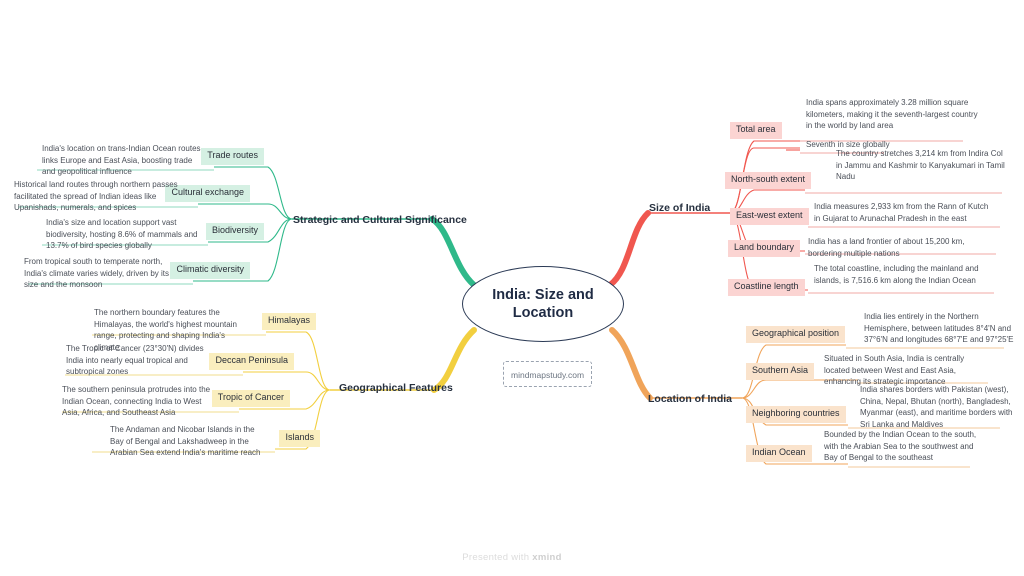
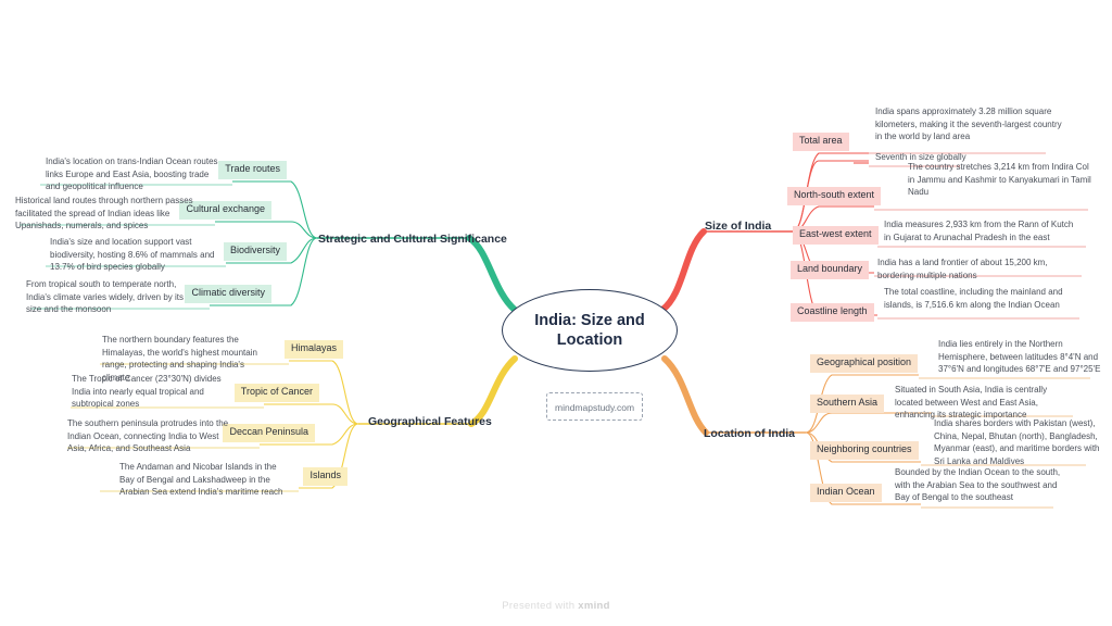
  India: Size and Location
  mindmapstudy.com
  Strategic and Cultural Significance
  Geographical Features
  Size of India
  Location of India
  Total area
  India spans approximately 3.28 million square kilometers, making it the seventh-largest country in the world by land area
  Seventh in size globally
  North-south extent
  The country stretches 3,214 km from Indira Col in Jammu and Kashmir to Kanyakumari in Tamil Nadu
  East-west extent
  India measures 2,933 km from the Rann of Kutch in Gujarat to Arunachal Pradesh in the east
  Land boundary
  India has a land frontier of about 15,200 km, bordering multiple nations
  Coastline length
  The total coastline, including the mainland and islands, is 7,516.6 km along the Indian Ocean
  Geographical position
  India lies entirely in the Northern Hemisphere, between latitudes 8°4'N and 37°6'N and longitudes 68°7'E and 97°25'E
  Southern Asia
  Situated in South Asia, India is centrally located between West and East Asia, enhancing its strategic importance
  Neighboring countries
  India shares borders with Pakistan (west), China, Nepal, Bhutan (north), Bangladesh, Myanmar (east), and maritime borders with Sri Lanka and Maldives
  Indian Ocean
  Bounded by the Indian Ocean to the south, with the Arabian Sea to the southwest and Bay of Bengal to the southeast
  India's location on trans-Indian Ocean routes links Europe and East Asia, boosting trade and geopolitical influence
  Trade routes
  Historical land routes through northern passes facilitated the spread of Indian ideas like Upanishads, numerals, and spices
  Cultural exchange
  India's size and location support vast biodiversity, hosting 8.6% of mammals and 13.7% of bird species globally
  Biodiversity
  From tropical south to temperate north, India's climate varies widely, driven by its size and the monsoon
  Climatic diversity
  The northern boundary features the Himalayas, the world's highest mountain range, protecting and shaping India's climate
  Himalayas
  The Tropic of Cancer (23°30'N) divides India into nearly equal tropical and subtropical zones
- Deccan Peninsula
+ Tropic of Cancer
  The southern peninsula protrudes into the Indian Ocean, connecting India to West Asia, Africa, and Southeast Asia
- Tropic of Cancer
+ Deccan Peninsula
  The Andaman and Nicobar Islands in the Bay of Bengal and Lakshadweep in the Arabian Sea extend India's maritime reach
  Islands
  Presented with xmind
